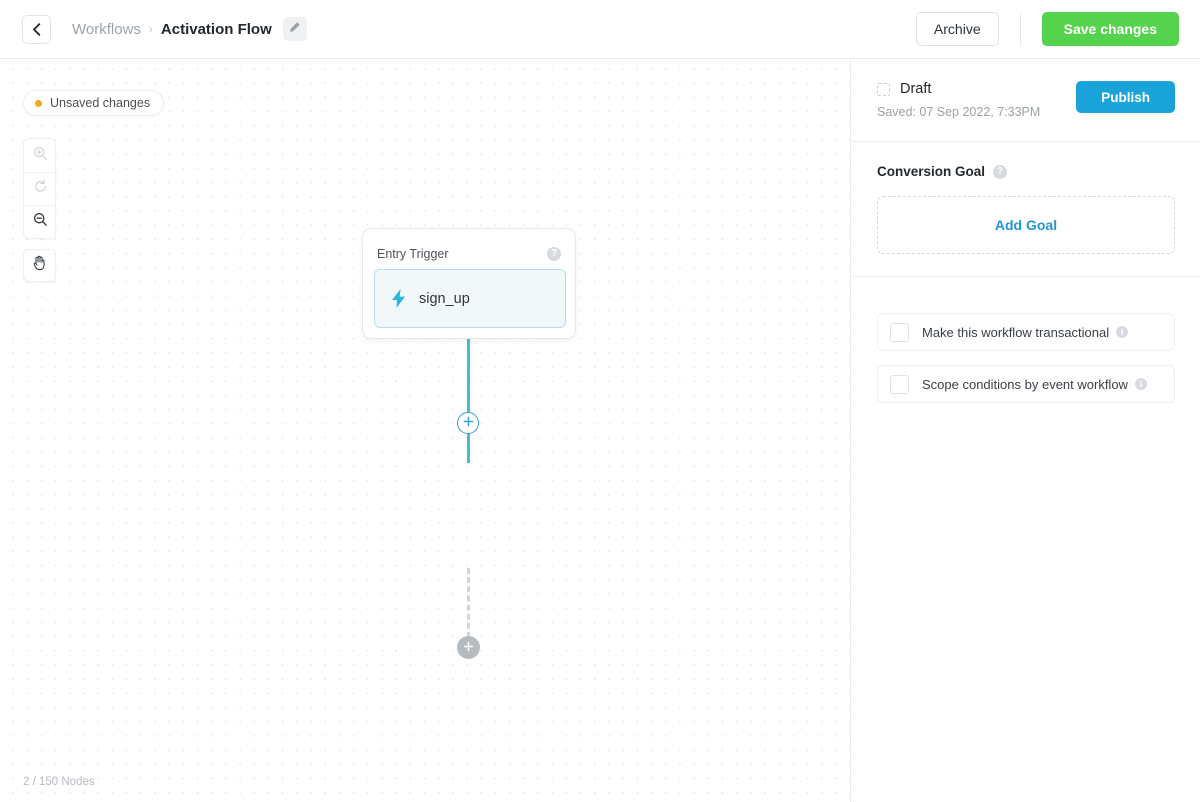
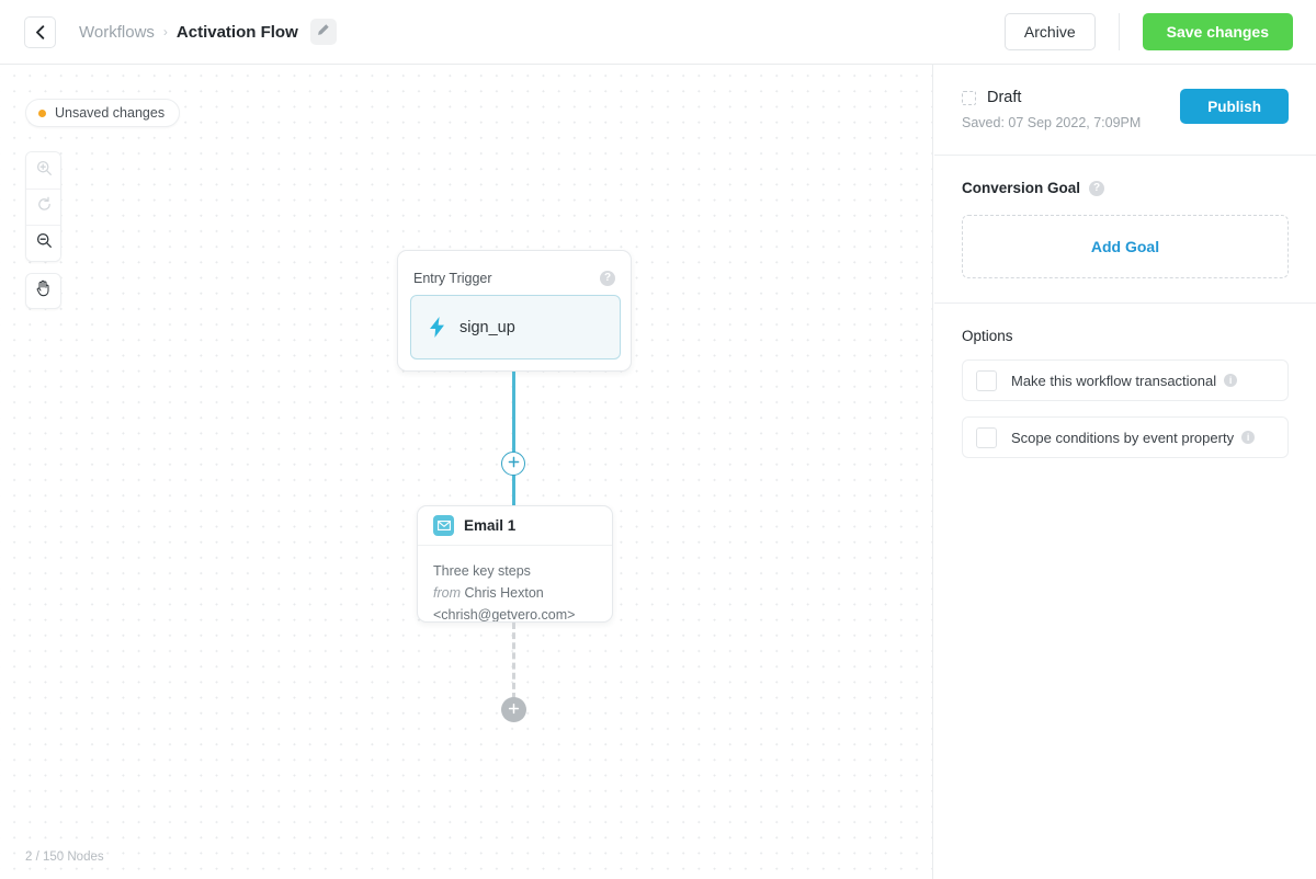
  Workflows
  ›
  Activation Flow
  Archive
  Save changes
  Unsaved changes
  Entry Trigger
  ?
  sign_up
+ Email 1
+ Three key steps
+ from Chris Hexton
+ <chrish@getvero.com>
  2 / 150 Nodes
  Draft
- Saved: 07 Sep 2022, 7:33PM
+ Saved: 07 Sep 2022, 7:09PM
  Publish
  Conversion Goal
  ?
  Add Goal
+ Options
  Make this workflow transactional
  i
- Scope conditions by event workflow
+ Scope conditions by event property
  i
